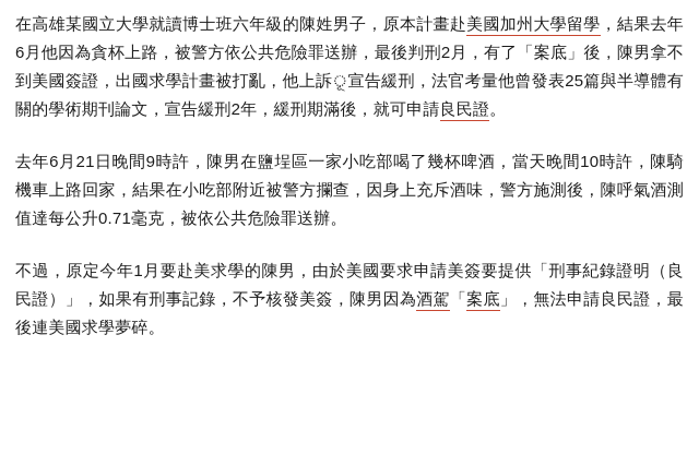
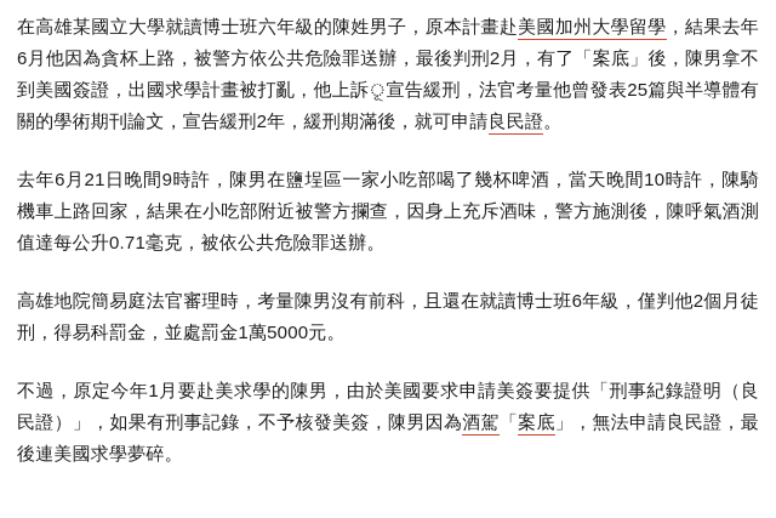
  在高雄某國立大學就讀博士班六年級的陳姓男子，原本計畫赴美國加州大學留學，結果去年6月他因為貪杯上路，被警方依公共危險罪送辦，最後判刑2月，有了「案底」後，陳男拿不到美國簽證，出國求學計畫被打亂，他上訴ূ宣告緩刑，法官考量他曾發表25篇與半導體有關的學術期刊論文，宣告緩刑2年，緩刑期滿後，就可申請良民證。
  去年6月21日晚間9時許，陳男在鹽埕區一家小吃部喝了幾杯啤酒，當天晚間10時許，陳騎機車上路回家，結果在小吃部附近被警方攔查，因身上充斥酒味，警方施測後，陳呼氣酒測值達每公升0.71毫克，被依公共危險罪送辦。
+ 高雄地院簡易庭法官審理時，考量陳男沒有前科，且還在就讀博士班6年級，僅判他2個月徒刑，得易科罰金，並處罰金1萬5000元。
  不過，原定今年1月要赴美求學的陳男，由於美國要求申請美簽要提供「刑事紀錄證明（良民證）」，如果有刑事記錄，不予核發美簽，陳男因為酒駕「案底」，無法申請良民證，最後連美國求學夢碎。
